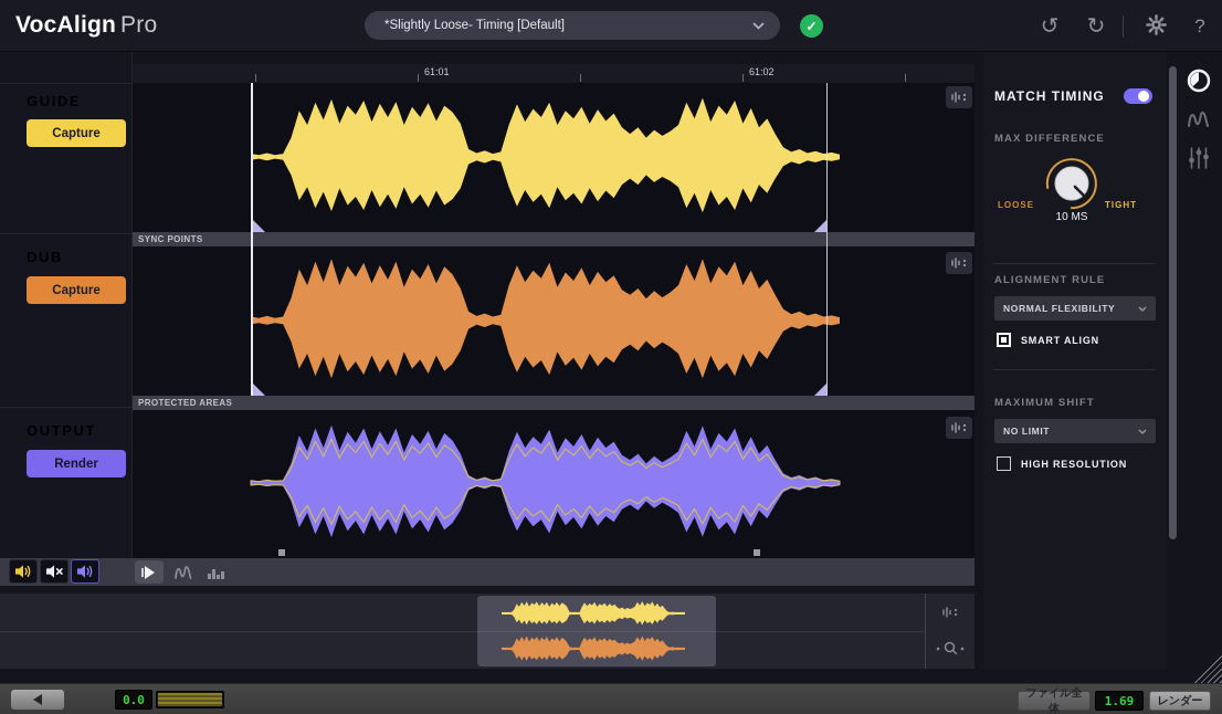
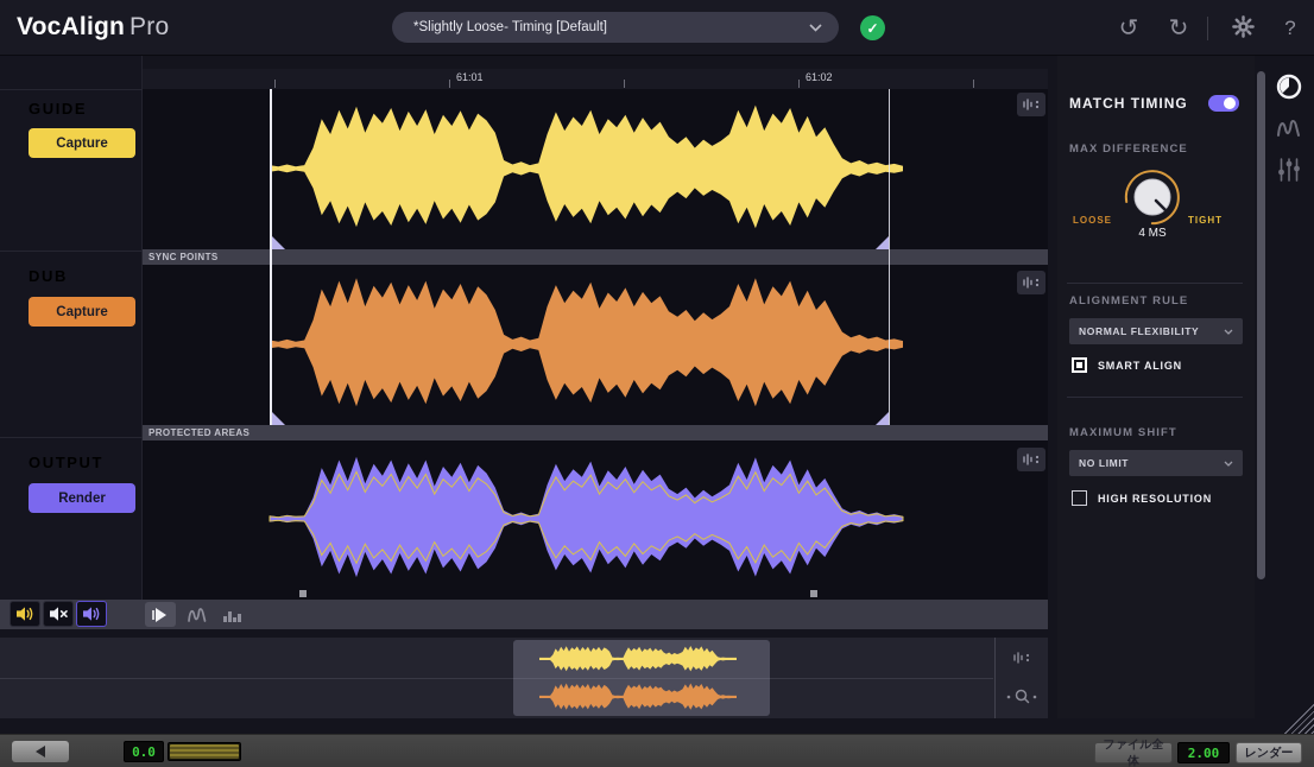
  VocAlign Pro
  *Slightly Loose- Timing [Default]
  ✓
  ↺
  ↻
  ?
  GUIDE
  Capture
  DUB
  Capture
  OUTPUT
  Render
  61:01
  61:02
  SYNC POINTS
  PROTECTED AREAS
  MATCH TIMING
  MAX DIFFERENCE
  LOOSE
  TIGHT
- 10 MS
+ 4 MS
  ALIGNMENT RULE
  NORMAL FLEXIBILITY
  SMART ALIGN
  MAXIMUM SHIFT
  NO LIMIT
  HIGH RESOLUTION
  0.0
  ファイル全体
- 1.69
+ 2.00
  レンダー
